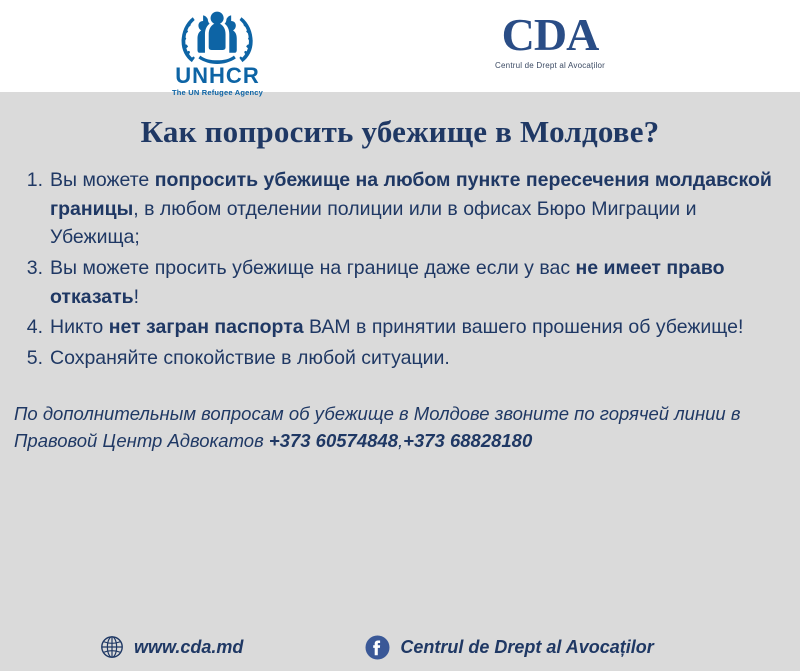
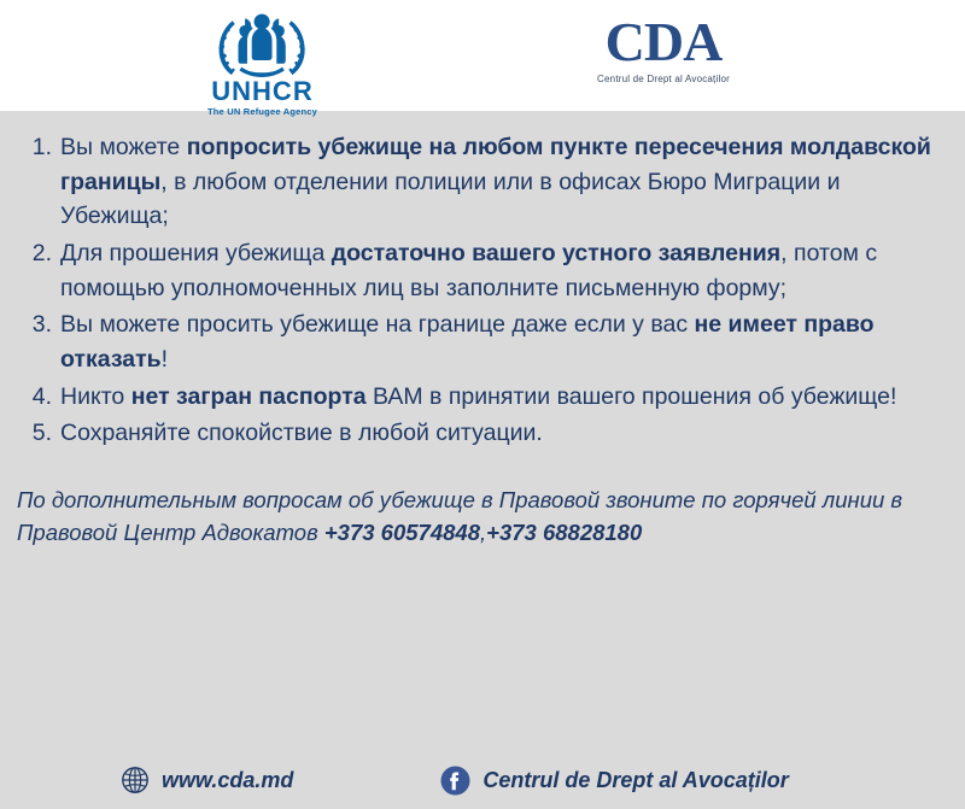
  UNHCR
  The UN Refugee Agency
  CDA
  Centrul de Drept al Avocaților
- Как попросить убежище в Молдове?
  1.
  Вы можете попросить убежище на любом пункте пересечения молдавской границы, в любом отделении полиции или в офисах Бюро Миграции и Убежища;
+ 2.
+ Для прошения убежища достаточно вашего устного заявления, потом с помощью уполномоченных лиц вы заполните письменную форму;
  3.
  Вы можете просить убежище на границе даже если у вас не имеет право отказать!
  4.
  Никто нет загран паспорта ВАМ в принятии вашего прошения об убежище!
  5.
  Сохраняйте спокойствие в любой ситуации.
- По дополнительным вопросам об убежище в Молдове звоните по горячей линии в Правовой Центр Адвокатов +373 60574848,+373 68828180
+ По дополнительным вопросам об убежище в Правовой звоните по горячей линии в Правовой Центр Адвокатов +373 60574848,+373 68828180
  www.cda.md
  Centrul de Drept al Avocaților
